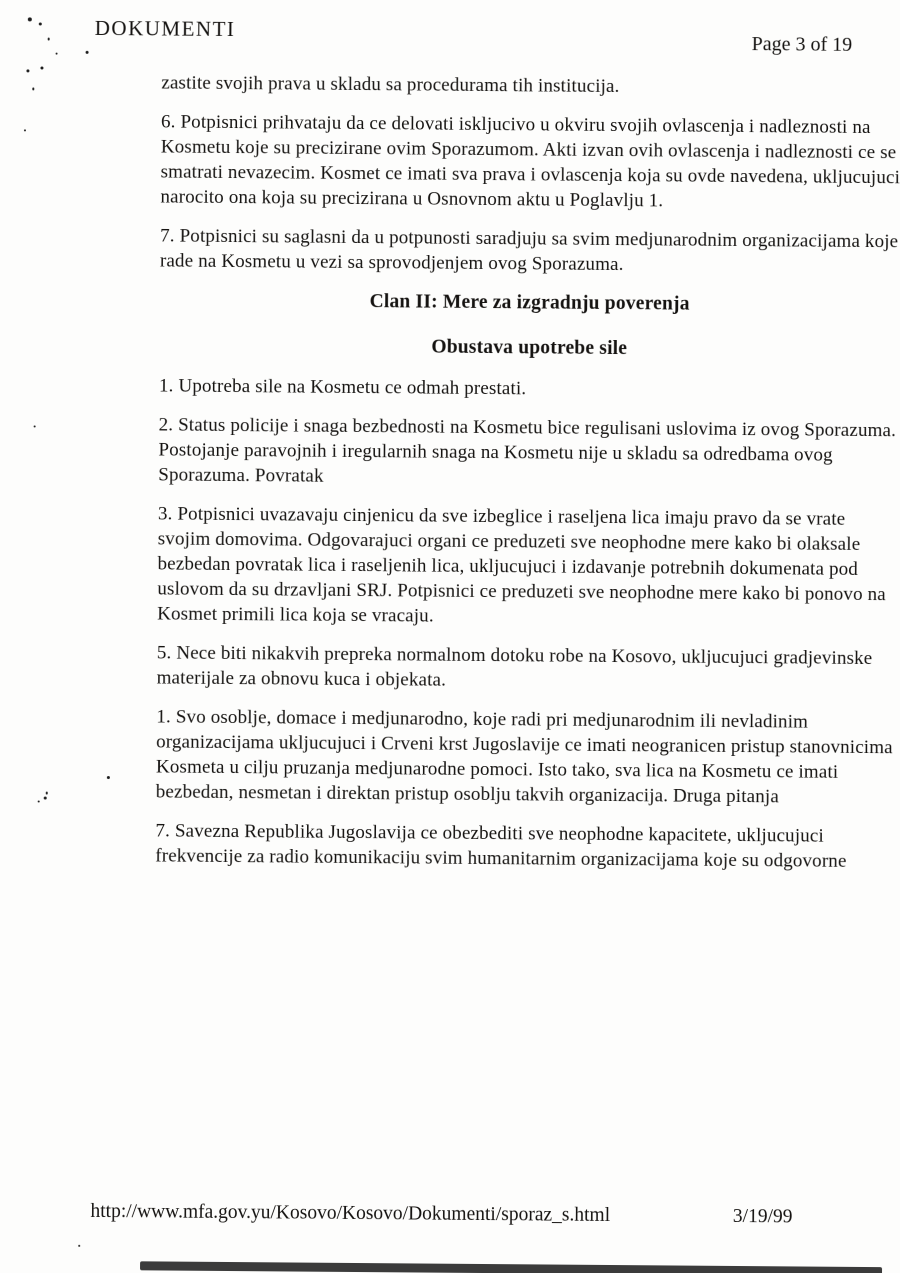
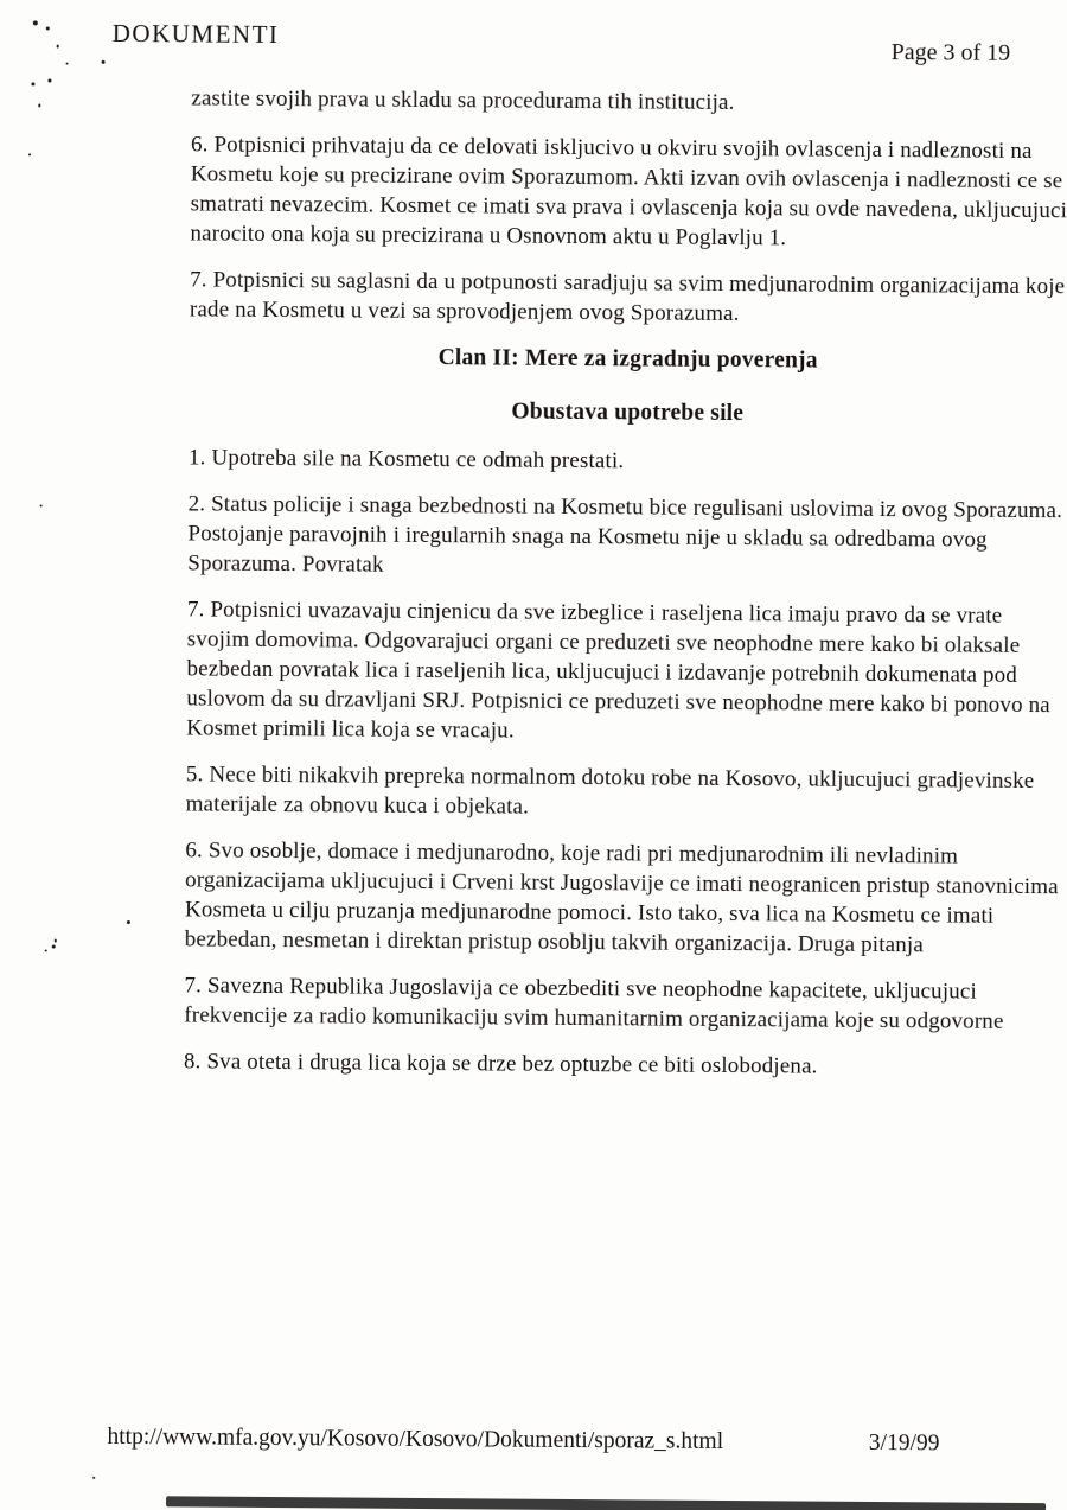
  DOKUMENTI
  Page 3 of 19
  zastite svojih prava u skladu sa procedurama tih institucija.
  6. Potpisnici prihvataju da ce delovati iskljucivo u okviru svojih ovlascenja i nadleznosti na Kosmetu koje su precizirane ovim Sporazumom. Akti izvan ovih ovlascenja i nadleznosti ce se smatrati nevazecim. Kosmet ce imati sva prava i ovlascenja koja su ovde navedena, ukljucujuci narocito ona koja su precizirana u Osnovnom aktu u Poglavlju 1.
  7. Potpisnici su saglasni da u potpunosti saradjuju sa svim medjunarodnim organizacijama koje rade na Kosmetu u vezi sa sprovodjenjem ovog Sporazuma.
  Clan II: Mere za izgradnju poverenja
  Obustava upotrebe sile
  1. Upotreba sile na Kosmetu ce odmah prestati.
  2. Status policije i snaga bezbednosti na Kosmetu bice regulisani uslovima iz ovog Sporazuma. Postojanje paravojnih i iregularnih snaga na Kosmetu nije u skladu sa odredbama ovog Sporazuma. Povratak
- 3. Potpisnici uvazavaju cinjenicu da sve izbeglice i raseljena lica imaju pravo da se vrate svojim domovima. Odgovarajuci organi ce preduzeti sve neophodne mere kako bi olaksale bezbedan povratak lica i raseljenih lica, ukljucujuci i izdavanje potrebnih dokumenata pod uslovom da su drzavljani SRJ. Potpisnici ce preduzeti sve neophodne mere kako bi ponovo na Kosmet primili lica koja se vracaju.
+ 7. Potpisnici uvazavaju cinjenicu da sve izbeglice i raseljena lica imaju pravo da se vrate svojim domovima. Odgovarajuci organi ce preduzeti sve neophodne mere kako bi olaksale bezbedan povratak lica i raseljenih lica, ukljucujuci i izdavanje potrebnih dokumenata pod uslovom da su drzavljani SRJ. Potpisnici ce preduzeti sve neophodne mere kako bi ponovo na Kosmet primili lica koja se vracaju.
  5. Nece biti nikakvih prepreka normalnom dotoku robe na Kosovo, ukljucujuci gradjevinske materijale za obnovu kuca i objekata.
- 1. Svo osoblje, domace i medjunarodno, koje radi pri medjunarodnim ili nevladinim organizacijama ukljucujuci i Crveni krst Jugoslavije ce imati neogranicen pristup stanovnicima Kosmeta u cilju pruzanja medjunarodne pomoci. Isto tako, sva lica na Kosmetu ce imati bezbedan, nesmetan i direktan pristup osoblju takvih organizacija. Druga pitanja
+ 6. Svo osoblje, domace i medjunarodno, koje radi pri medjunarodnim ili nevladinim organizacijama ukljucujuci i Crveni krst Jugoslavije ce imati neogranicen pristup stanovnicima Kosmeta u cilju pruzanja medjunarodne pomoci. Isto tako, sva lica na Kosmetu ce imati bezbedan, nesmetan i direktan pristup osoblju takvih organizacija. Druga pitanja
  7. Savezna Republika Jugoslavija ce obezbediti sve neophodne kapacitete, ukljucujuci frekvencije za radio komunikaciju svim humanitarnim organizacijama koje su odgovorne
+ 8. Sva oteta i druga lica koja se drze bez optuzbe ce biti oslobodjena.
  http://www.mfa.gov.yu/Kosovo/Kosovo/Dokumenti/sporaz_s.html
  3/19/99
